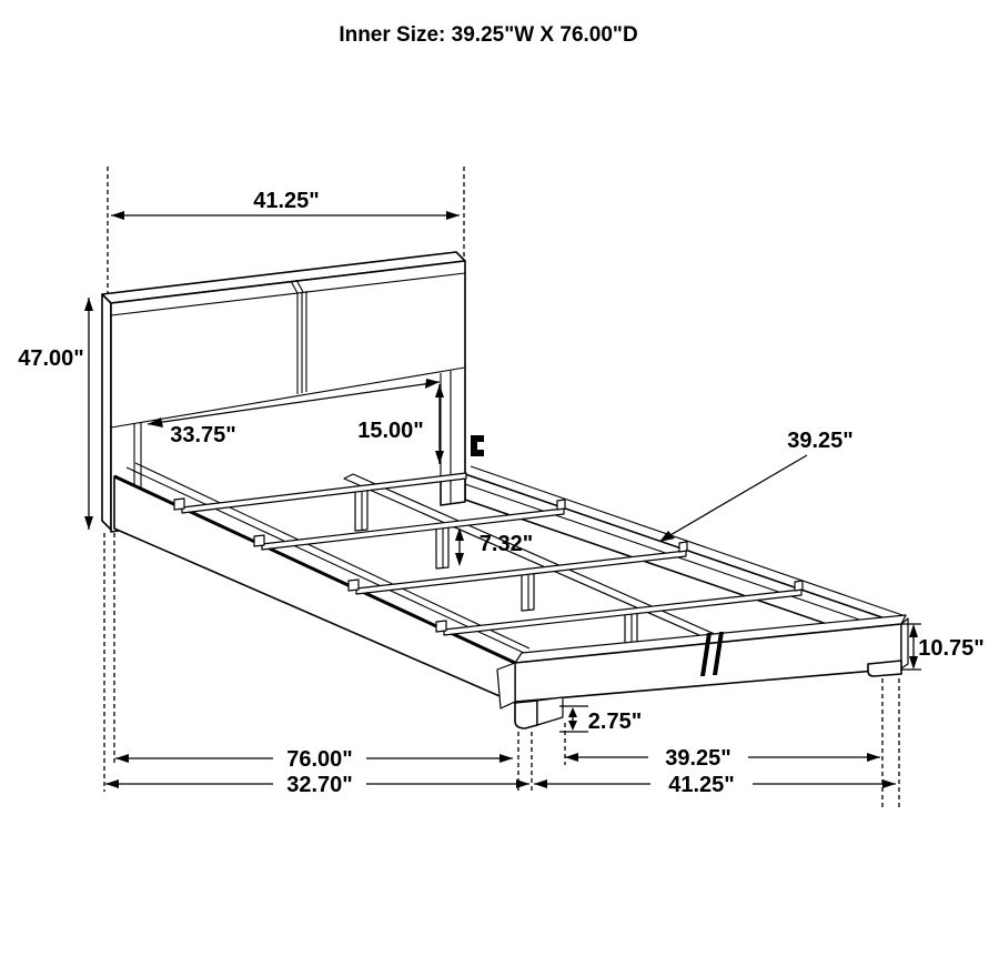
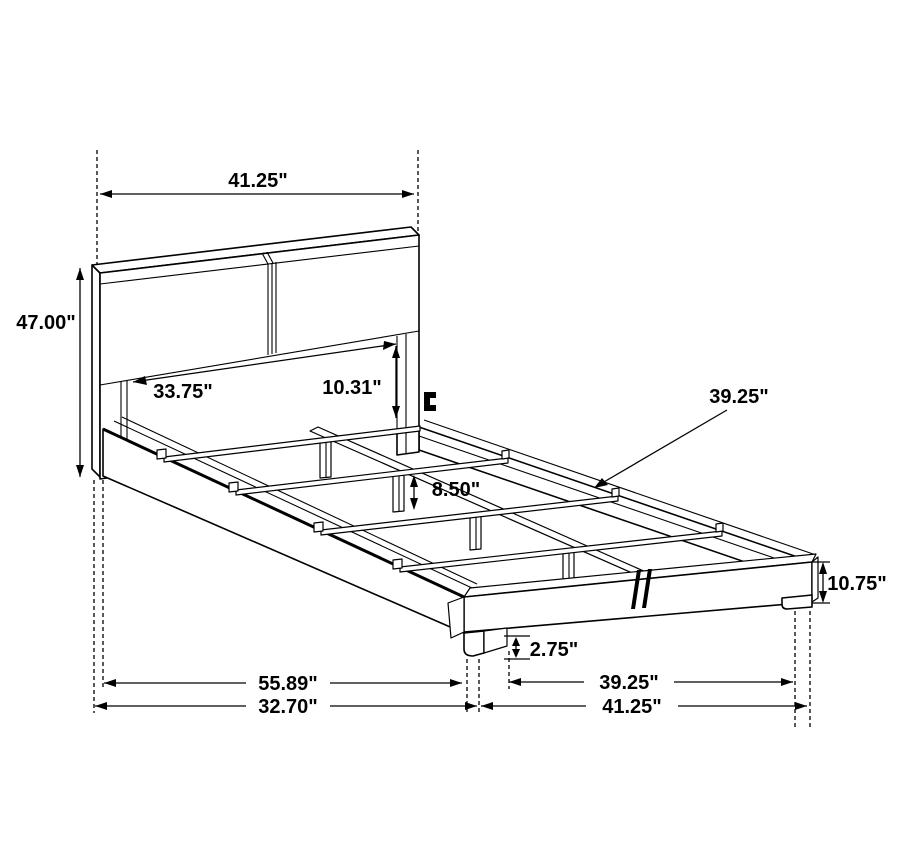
  41.25"
  47.00"
  33.75"
- 15.00"
+ 10.31"
  39.25"
- 7.32"
+ 8.50"
  10.75"
  2.75"
- 76.00"
+ 55.89"
  32.70"
  39.25"
  41.25"
- Inner Size: 39.25"W X 76.00"D
